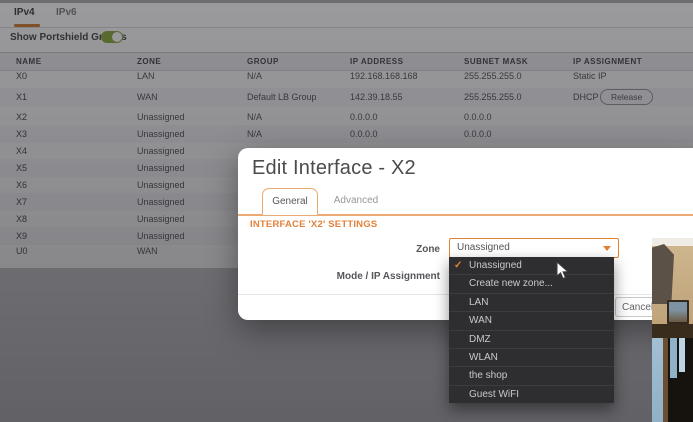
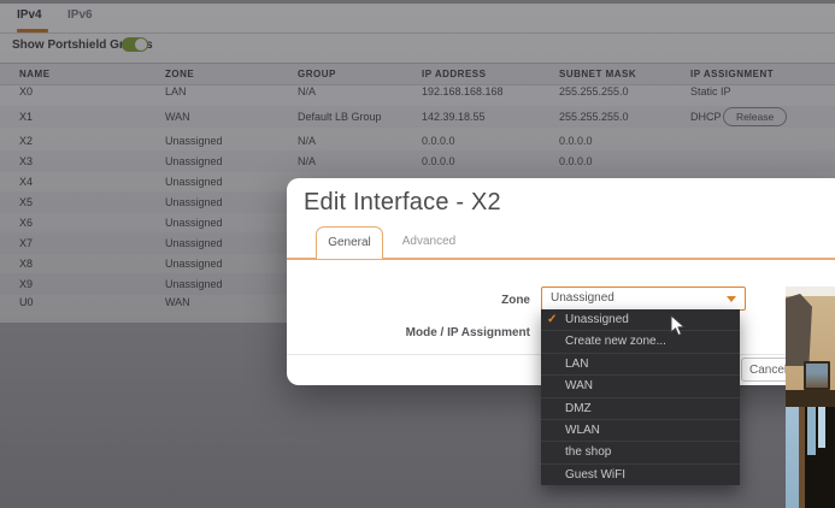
  Edit Interface - X2
  General
  Advanced
- INTERFACE 'X2' SETTINGS
  Zone
  Unassigned
  Mode / IP Assignment
  Cance
  ✓
  Unassigned
  Create new zone...
  LAN
  WAN
  DMZ
  WLAN
  the shop
  Guest WiFI
